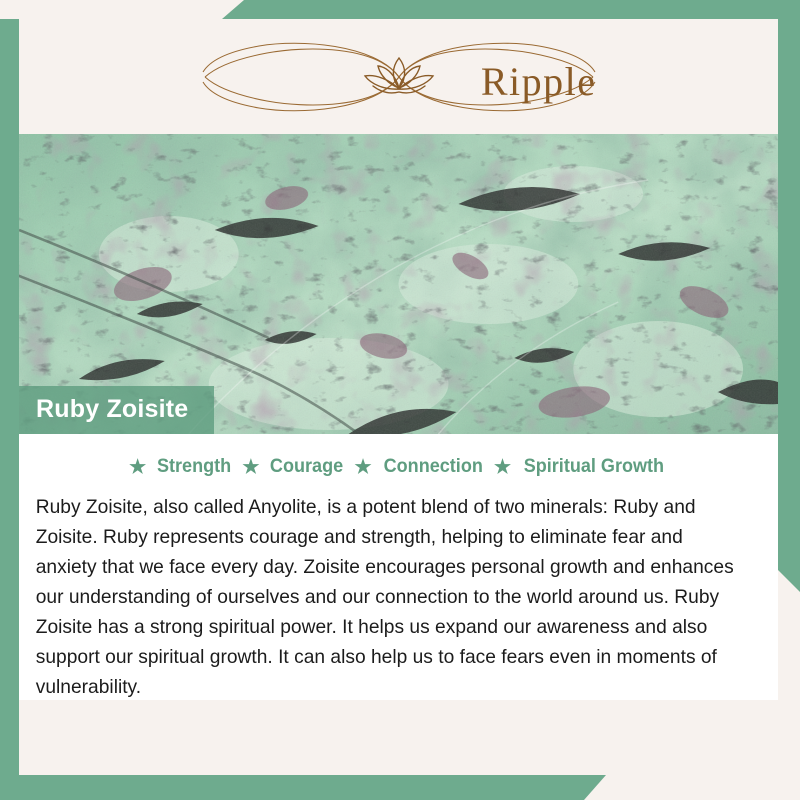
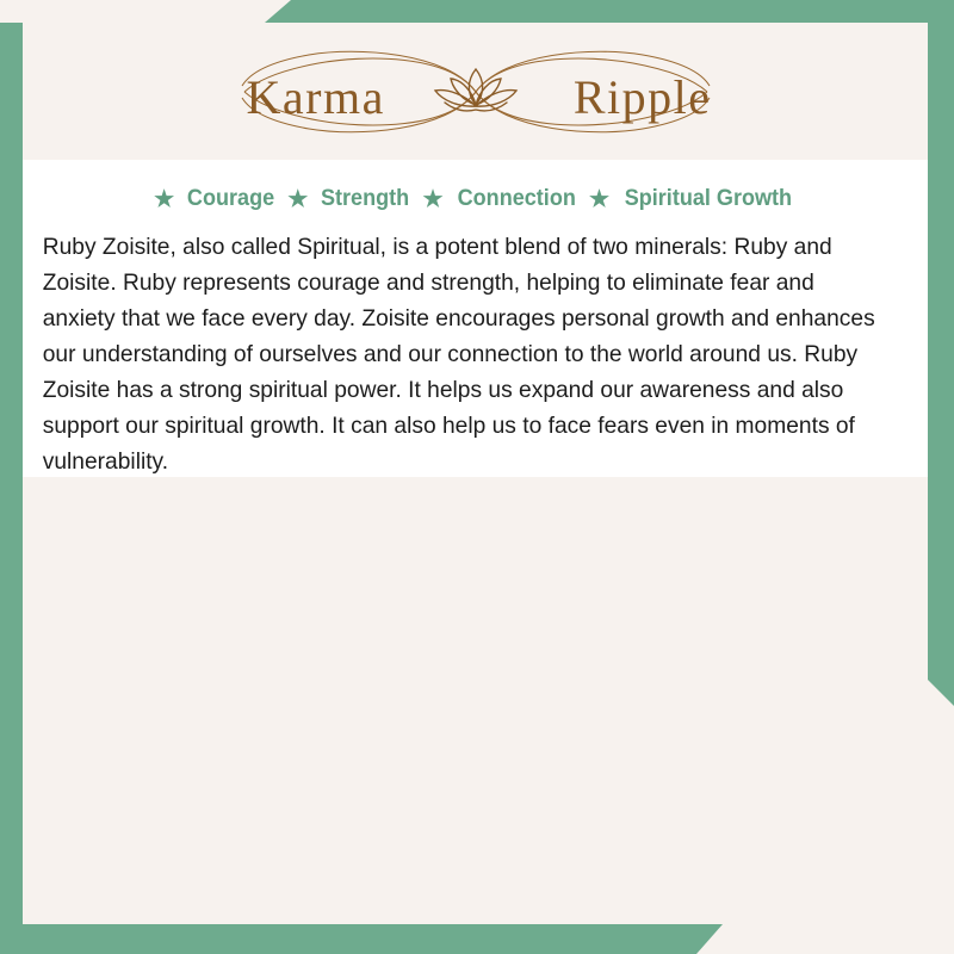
+ Karma
  Ripple
- Ruby Zoisite
  ★
- Strength
+ Courage
  ★
- Courage
+ Strength
  ★
  Connection
  ★
  Spiritual Growth
- Ruby Zoisite, also called Anyolite, is a potent blend of two minerals: Ruby and Zoisite. Ruby represents courage and strength, helping to eliminate fear and anxiety that we face every day. Zoisite encourages personal growth and enhances our understanding of ourselves and our connection to the world around us. Ruby Zoisite has a strong spiritual power. It helps us expand our awareness and also support our spiritual growth. It can also help us to face fears even in moments of vulnerability.
+ Ruby Zoisite, also called Spiritual, is a potent blend of two minerals: Ruby and Zoisite. Ruby represents courage and strength, helping to eliminate fear and anxiety that we face every day. Zoisite encourages personal growth and enhances our understanding of ourselves and our connection to the world around us. Ruby Zoisite has a strong spiritual power. It helps us expand our awareness and also support our spiritual growth. It can also help us to face fears even in moments of vulnerability.
